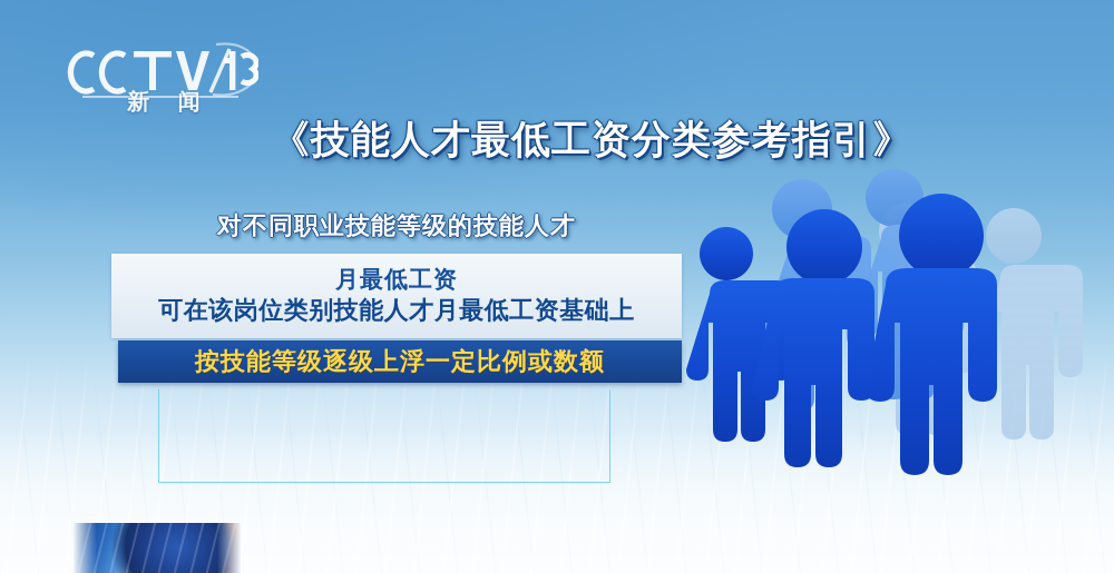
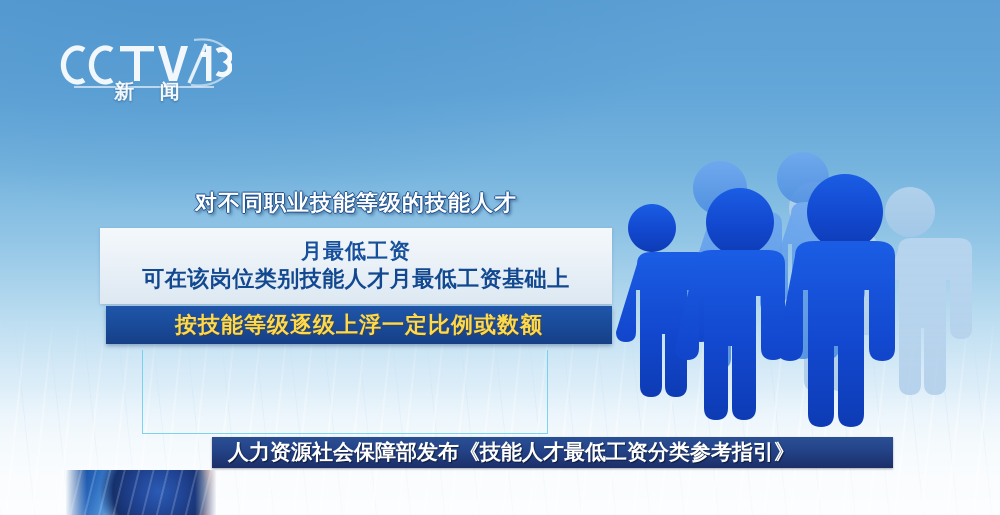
  新 闻
- 《技能人才最低工资分类参考指引》
  对不同职业技能等级的技能人才
  月最低工资
  可在该岗位类别技能人才月最低工资基础上
  按技能等级逐级上浮一定比例或数额
+ 人力资源社会保障部发布《技能人才最低工资分类参考指引》
